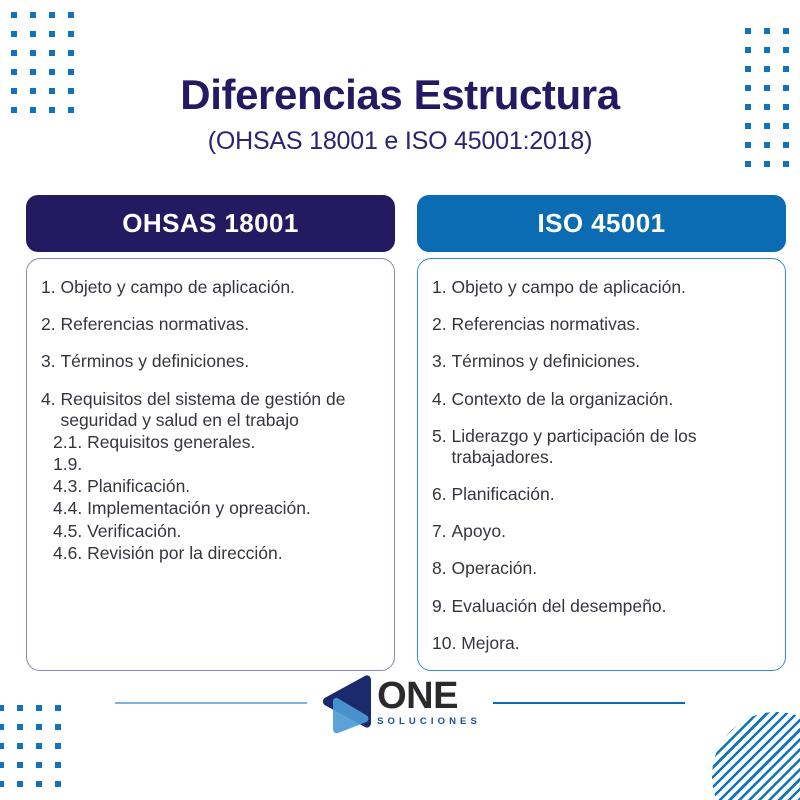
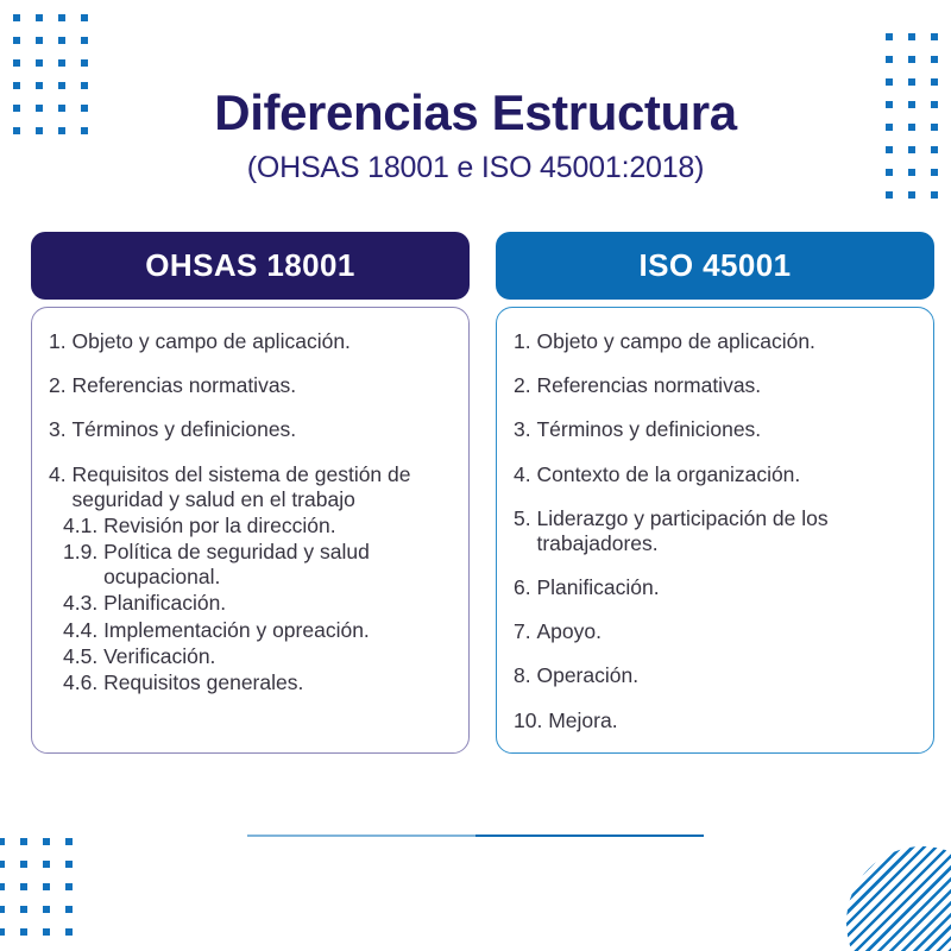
  Diferencias Estructura
  (OHSAS 18001 e ISO 45001:2018)
  OHSAS 18001
  1.
  Objeto y campo de aplicación.
  2.
  Referencias normativas.
  3.
  Términos y definiciones.
  4.
  Requisitos del sistema de gestión de seguridad y salud en el trabajo
- 2.1.
+ 4.1.
- Requisitos generales.
+ Revisión por la dirección.
  1.9.
+ Política de seguridad y salud ocupacional.
  4.3.
  Planificación.
  4.4.
  Implementación y opreación.
  4.5.
  Verificación.
  4.6.
- Revisión por la dirección.
+ Requisitos generales.
  ISO 45001
  1.
  Objeto y campo de aplicación.
  2.
  Referencias normativas.
  3.
  Términos y definiciones.
  4.
  Contexto de la organización.
  5.
  Liderazgo y participación de los trabajadores.
  6.
  Planificación.
  7.
  Apoyo.
  8.
  Operación.
- 9.
- Evaluación del desempeño.
  10.
  Mejora.
- ONE
- SOLUCIONES
